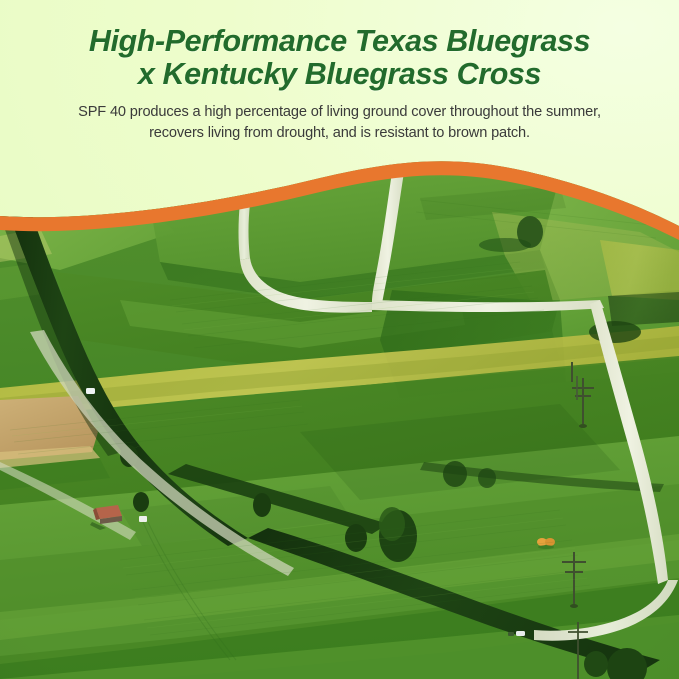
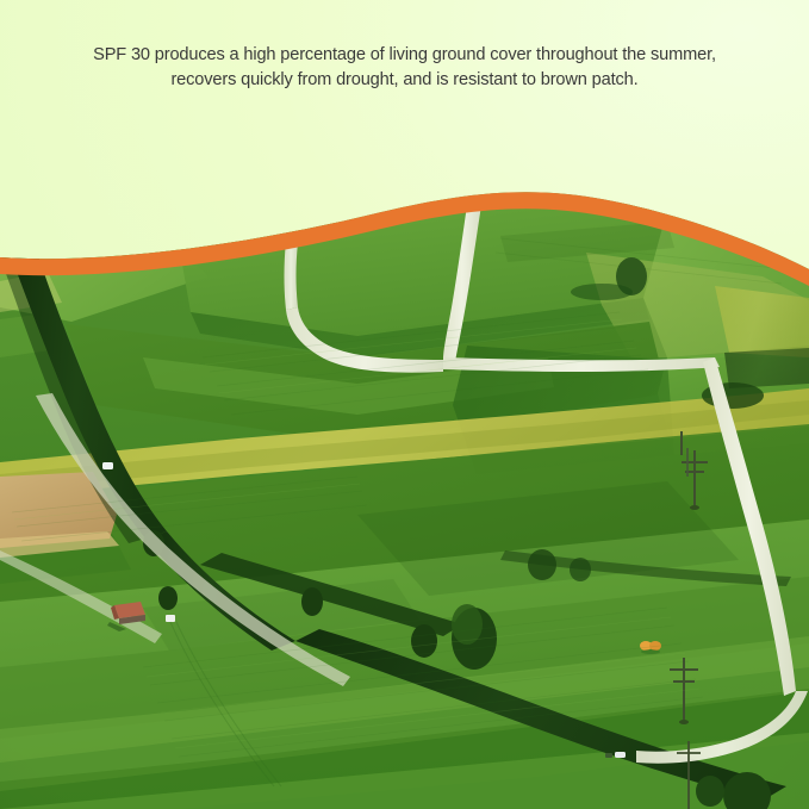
- High-Performance Texas Bluegrass
- x Kentucky Bluegrass Cross
- SPF 40 produces a high percentage of living ground cover throughout the summer,
+ SPF 30 produces a high percentage of living ground cover throughout the summer,
- recovers living from drought, and is resistant to brown patch.
+ recovers quickly from drought, and is resistant to brown patch.
